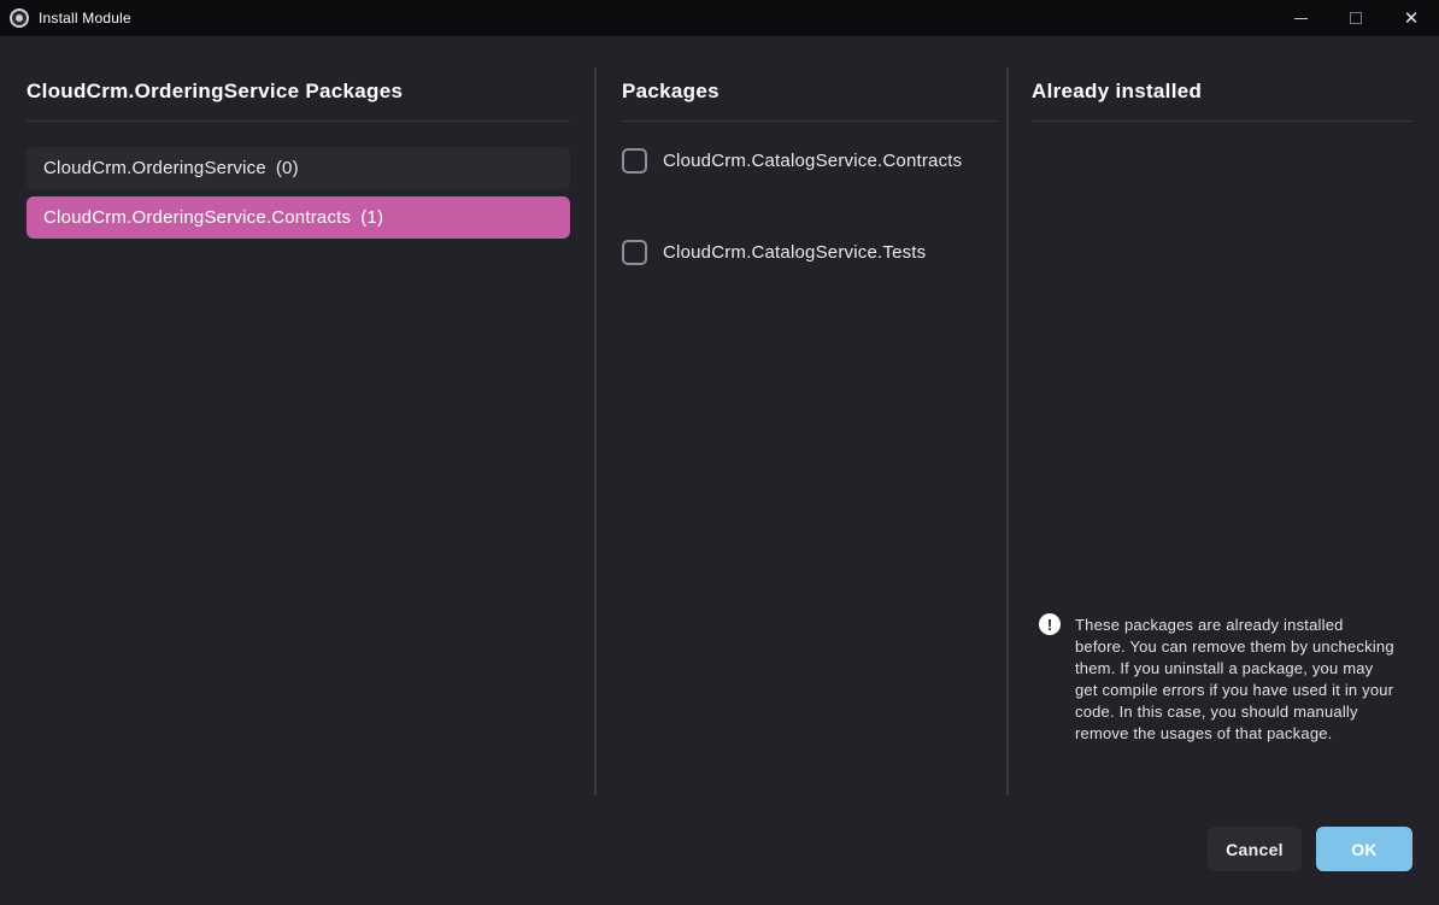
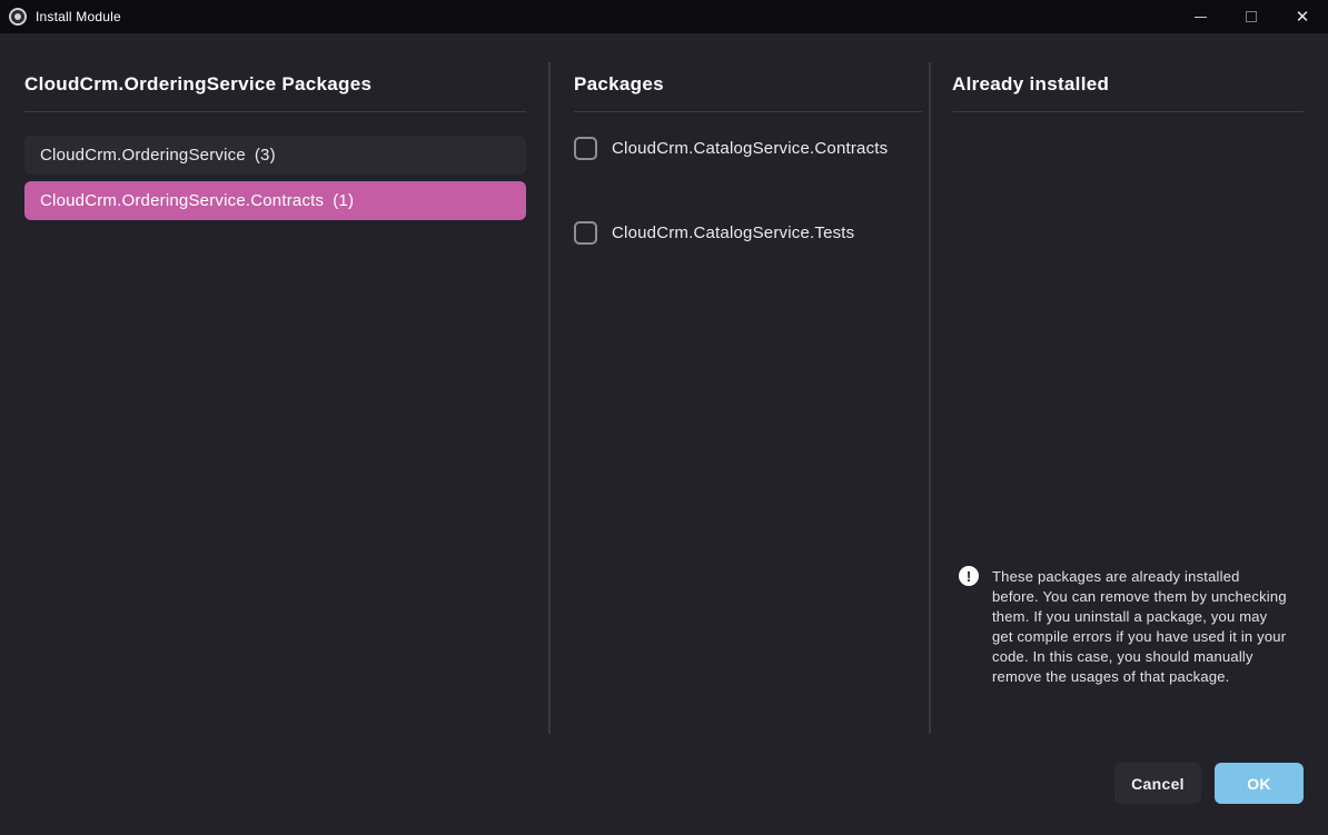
  Install Module
  ✕
  CloudCrm.OrderingService Packages
  CloudCrm.OrderingService
- (0)
+ (3)
  CloudCrm.OrderingService.Contracts
  (1)
  Packages
  CloudCrm.CatalogService.Contracts
  CloudCrm.CatalogService.Tests
  Already installed
  !
  These packages are already installed before. You can remove them by unchecking them. If you uninstall a package, you may get compile errors if you have used it in your code. In this case, you should manually remove the usages of that package.
  Cancel
  OK
